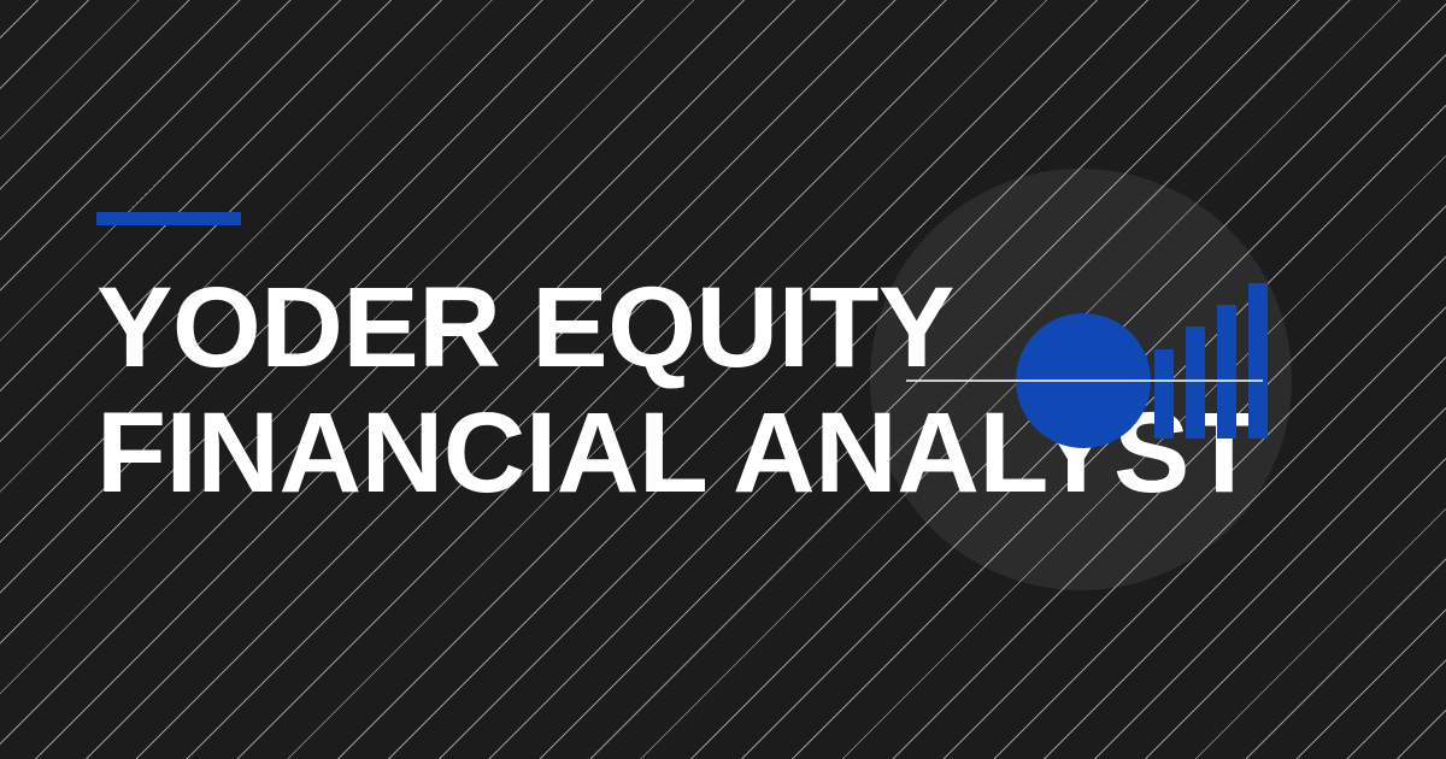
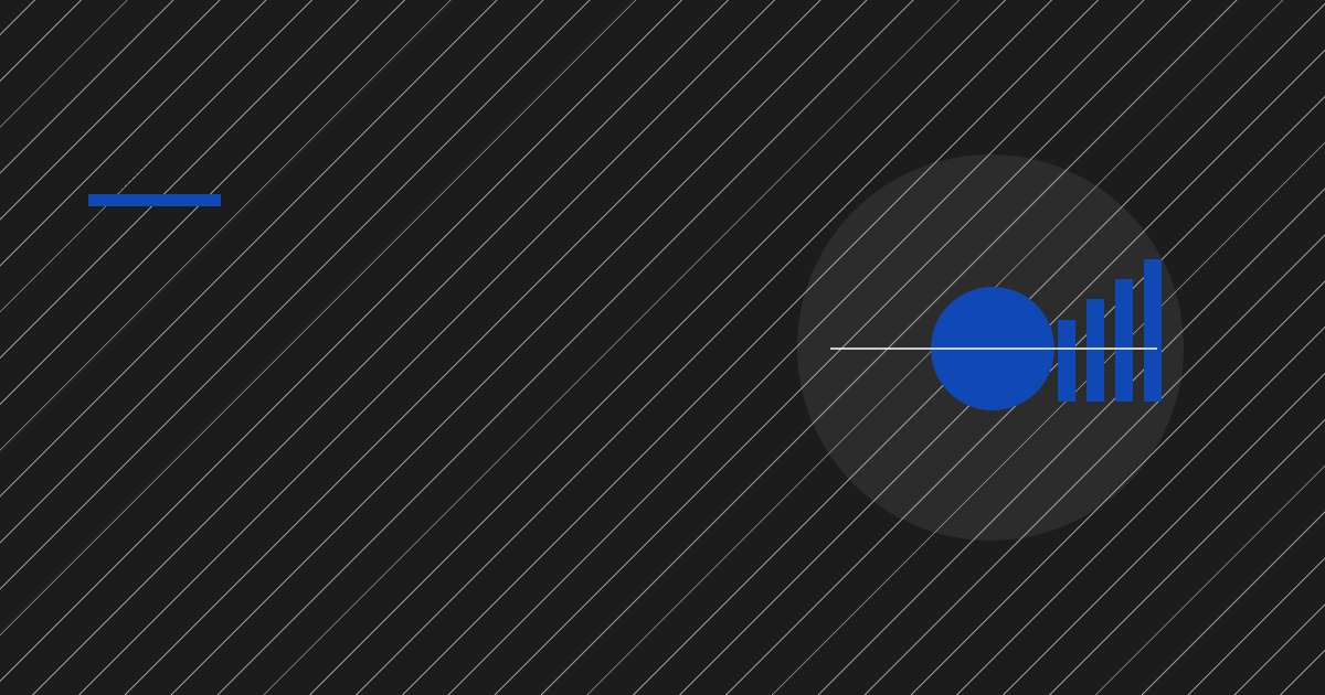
- YODER EQUITY
- FINANCIAL ANALYST
